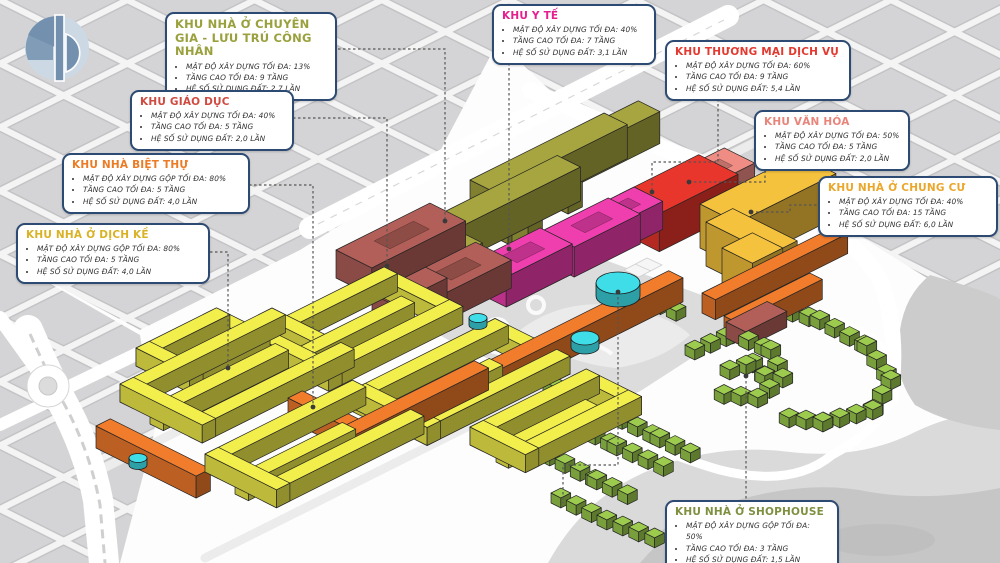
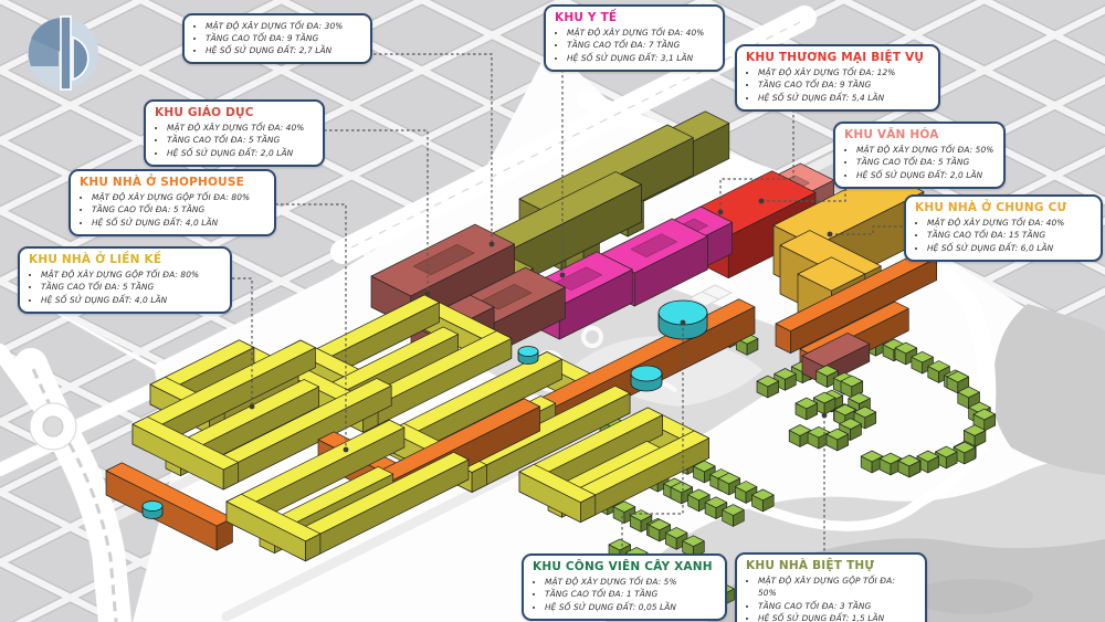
- KHU NHÀ Ở CHUYÊN GIA - LƯU TRÚ CÔNG NHÂN
- MẬT ĐỘ XÂY DỰNG TỐI ĐA: 13%
+ MẬT ĐỘ XÂY DỰNG TỐI ĐA: 30%
  TẦNG CAO TỐI ĐA: 9 TẦNG
  HỆ SỐ SỬ DỤNG ĐẤT: 2,7 LẦN
  KHU Y TẾ
  MẬT ĐỘ XÂY DỰNG TỐI ĐA: 40%
  TẦNG CAO TỐI ĐA: 7 TẦNG
  HỆ SỐ SỬ DỤNG ĐẤT: 3,1 LẦN
- KHU THƯƠNG MẠI DỊCH VỤ
+ KHU THƯƠNG MẠI BIỆT VỤ
- MẬT ĐỘ XÂY DỰNG TỐI ĐA: 60%
+ MẬT ĐỘ XÂY DỰNG TỐI ĐA: 12%
  TẦNG CAO TỐI ĐA: 9 TẦNG
  HỆ SỐ SỬ DỤNG ĐẤT: 5,4 LẦN
  KHU GIÁO DỤC
  MẬT ĐỘ XÂY DỰNG TỐI ĐA: 40%
  TẦNG CAO TỐI ĐA: 5 TẦNG
  HỆ SỐ SỬ DỤNG ĐẤT: 2,0 LẦN
  KHU VĂN HÓA
  MẬT ĐỘ XÂY DỰNG TỐI ĐA: 50%
  TẦNG CAO TỐI ĐA: 5 TẦNG
  HỆ SỐ SỬ DỤNG ĐẤT: 2,0 LẦN
- KHU NHÀ BIỆT THỰ
+ KHU NHÀ Ở SHOPHOUSE
  MẬT ĐỘ XÂY DỰNG GỘP TỐI ĐA: 80%
  TẦNG CAO TỐI ĐA: 5 TẦNG
  HỆ SỐ SỬ DỤNG ĐẤT: 4,0 LẦN
- KHU NHÀ Ở DỊCH KỀ
+ KHU NHÀ Ở LIỀN KỀ
  MẬT ĐỘ XÂY DỰNG GỘP TỐI ĐA: 80%
  TẦNG CAO TỐI ĐA: 5 TẦNG
  HỆ SỐ SỬ DỤNG ĐẤT: 4,0 LẦN
  KHU NHÀ Ở CHUNG CƯ
  MẬT ĐỘ XÂY DỰNG TỐI ĐA: 40%
  TẦNG CAO TỐI ĐA: 15 TẦNG
  HỆ SỐ SỬ DỤNG ĐẤT: 6,0 LẦN
+ KHU CÔNG VIÊN CÂY XANH
+ MẬT ĐỘ XÂY DỰNG TỐI ĐA: 5%
+ TẦNG CAO TỐI ĐA: 1 TẦNG
+ HỆ SỐ SỬ DỤNG ĐẤT: 0,05 LẦN
- KHU NHÀ Ở SHOPHOUSE
+ KHU NHÀ BIỆT THỰ
  MẬT ĐỘ XÂY DỰNG GỘP TỐI ĐA: 50%
  TẦNG CAO TỐI ĐA: 3 TẦNG
  HỆ SỐ SỬ DỤNG ĐẤT: 1,5 LẦN
